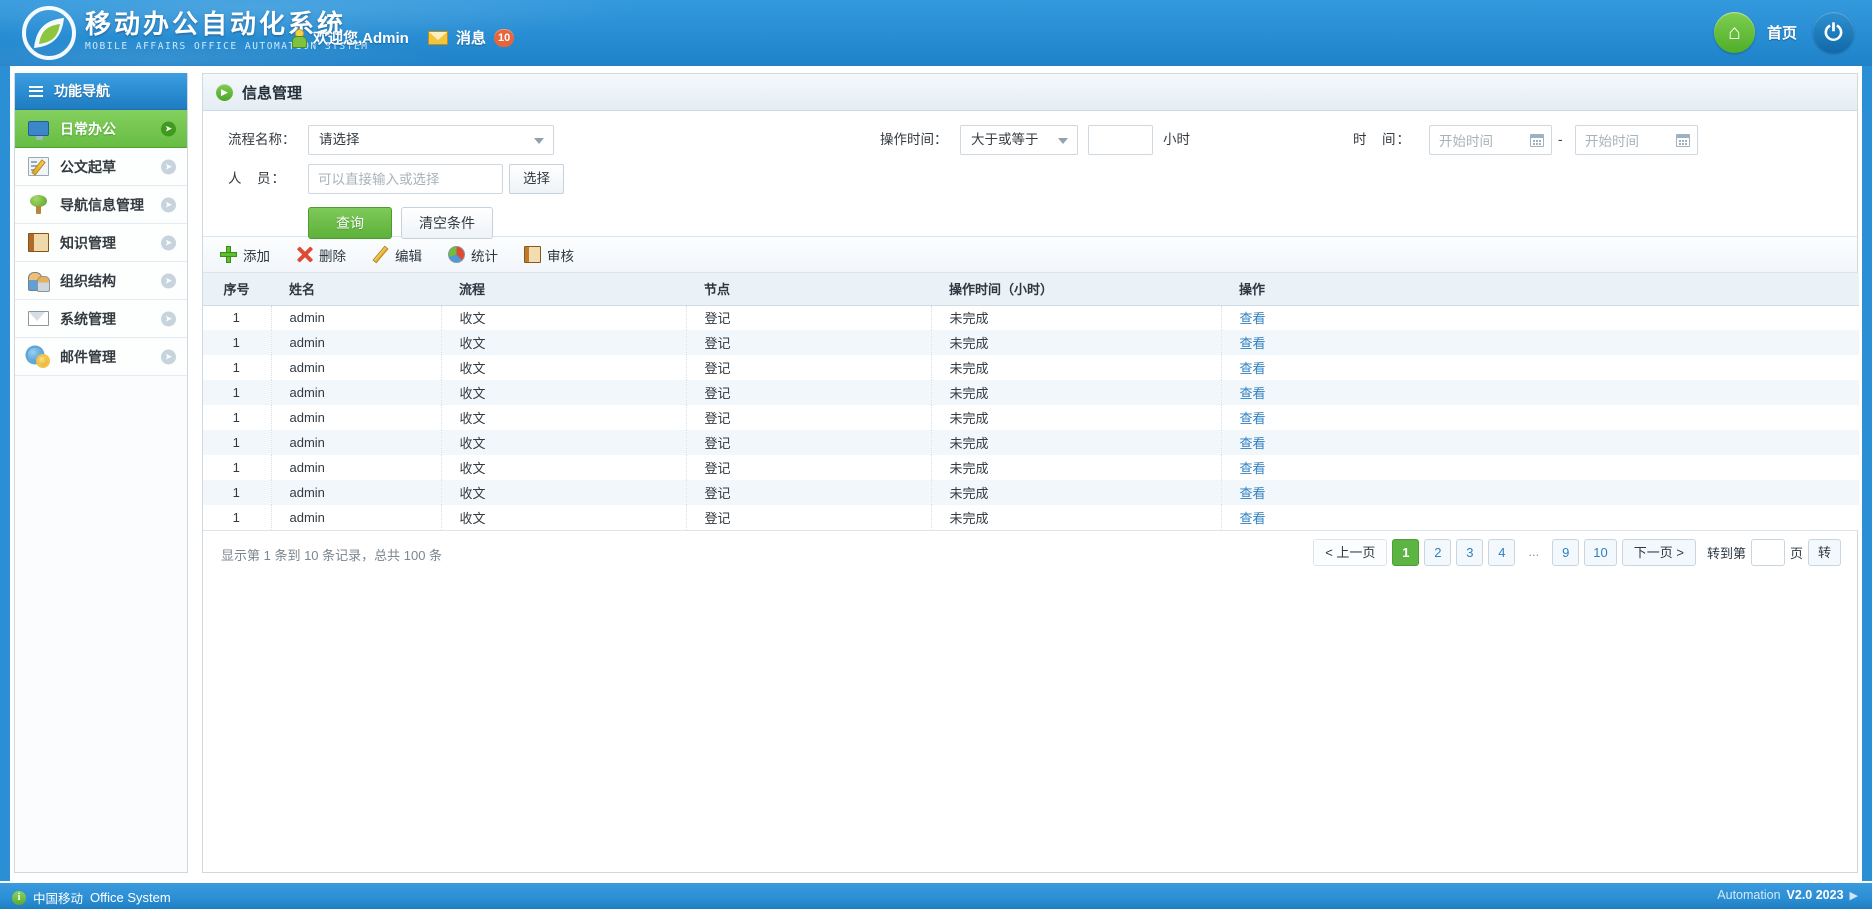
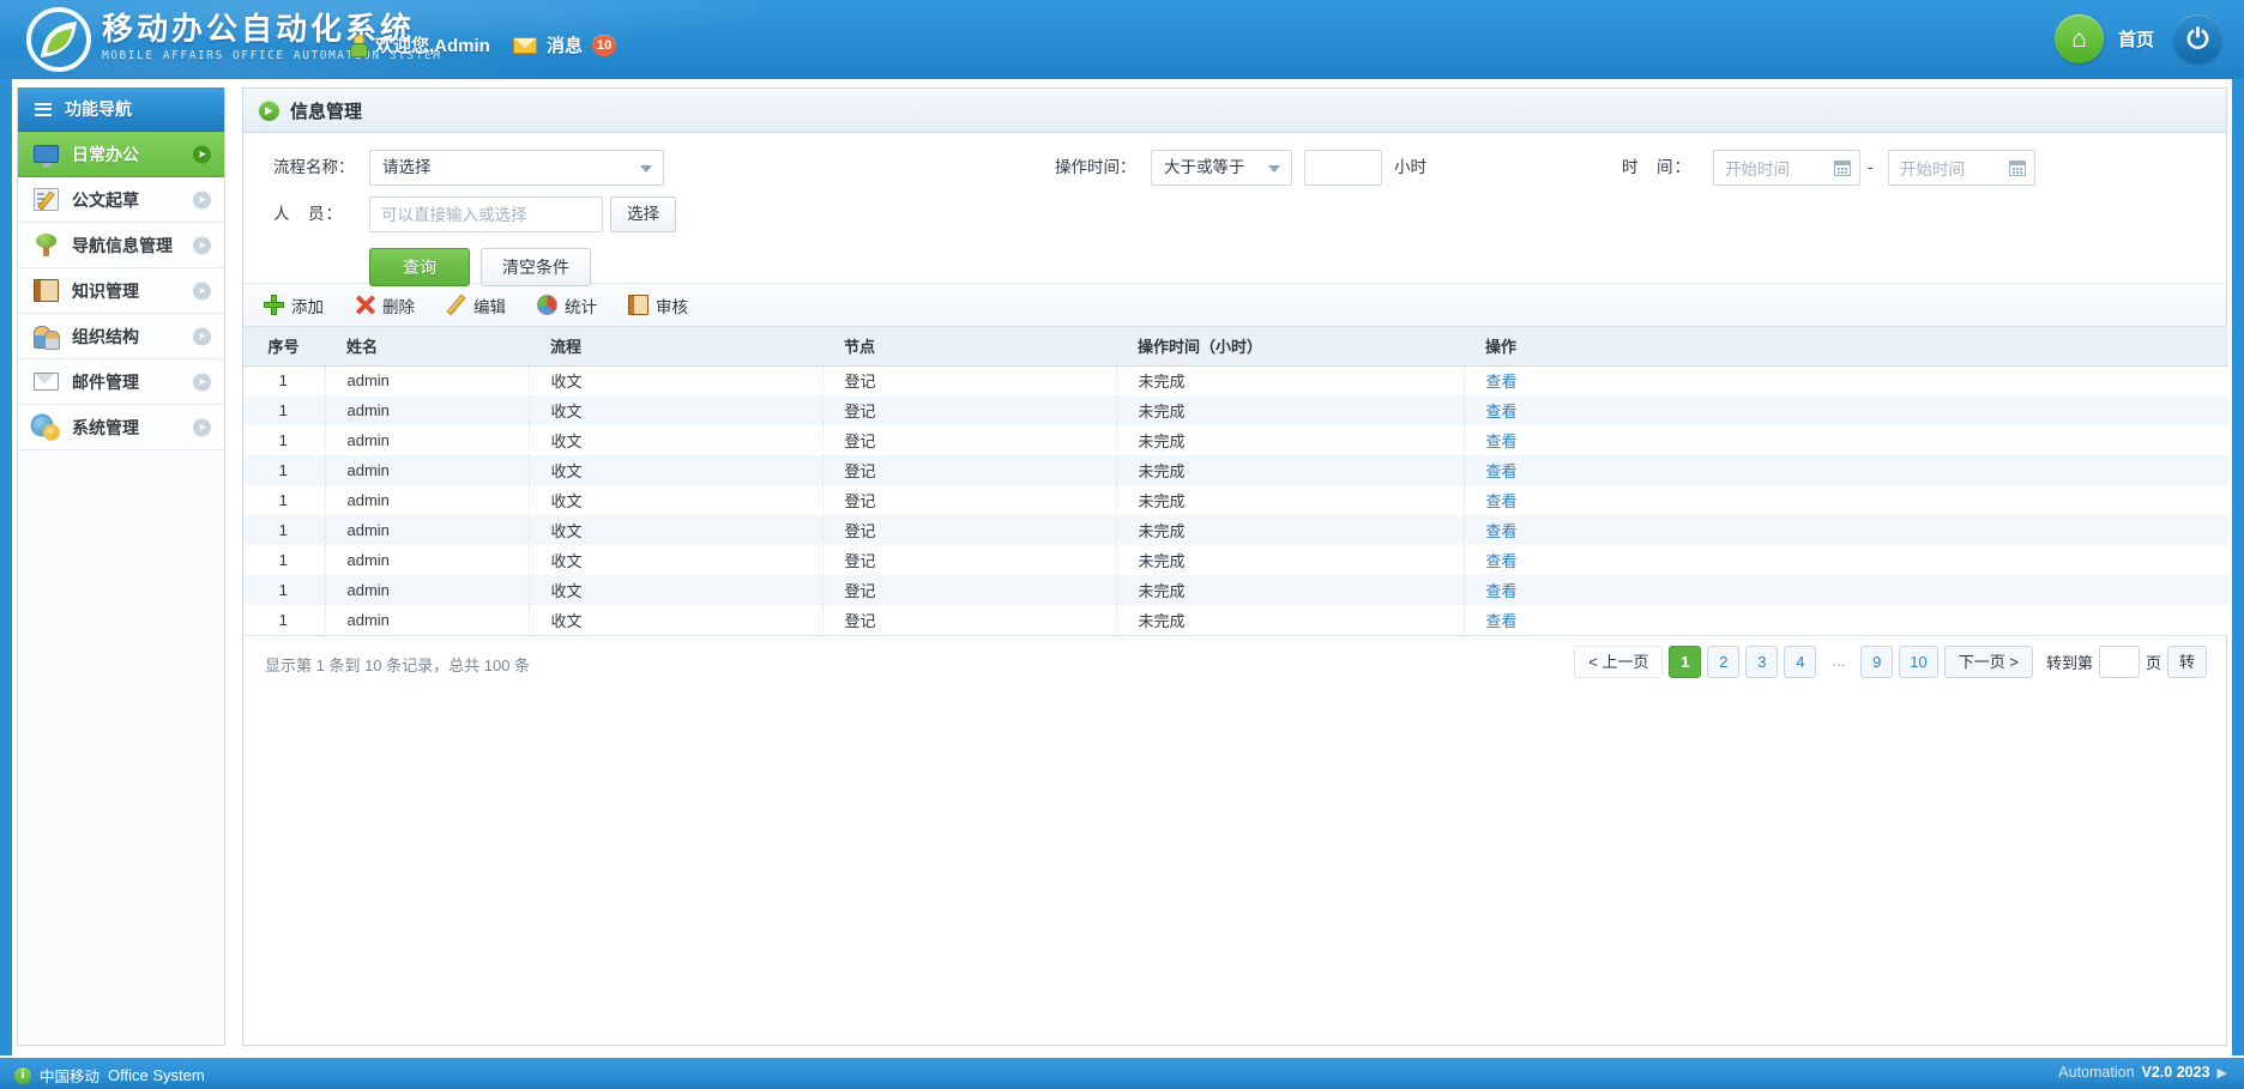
  移动办公自动化系统
  MOBILE AFFAIRS OFFICE AUTOMAN SYSTEM
  欢迎您,Admin
  消息
  10
  ⌂
  首页
  ⏻
  功能导航
  日常办公
  ➤
  公文起草
  ➤
  导航信息管理
  ➤
  知识管理
  ➤
  组织结构
  ➤
- 系统管理
+ 邮件管理
  ➤
- 邮件管理
+ 系统管理
  ➤
  ▶
  信息管理
  流程名称：
  请选择
  操作时间：
  大于或等于
  小时
  时 间：
  开始时间
  -
  开始时间
  人 员：
  可以直接输入或选择
  选择
  查询
  清空条件
  添加
  删除
  编辑
  统计
  审核
  序号	姓名	流程	节点	操作时间（小时）	操作
  1	admin	收文	登记	未完成	查看
  1	admin	收文	登记	未完成	查看
  1	admin	收文	登记	未完成	查看
  1	admin	收文	登记	未完成	查看
  1	admin	收文	登记	未完成	查看
  1	admin	收文	登记	未完成	查看
  1	admin	收文	登记	未完成	查看
  1	admin	收文	登记	未完成	查看
  1	admin	收文	登记	未完成	查看
  显示第 1 条到 10 条记录，总共 100 条
  < 上一页
  1
  2
  3
  4
  ...
  9
  10
  下一页 >
  转到第
  页
  转
  i
  中国移动
  Office System
  Automation
  V2.0 2023
  ▶
